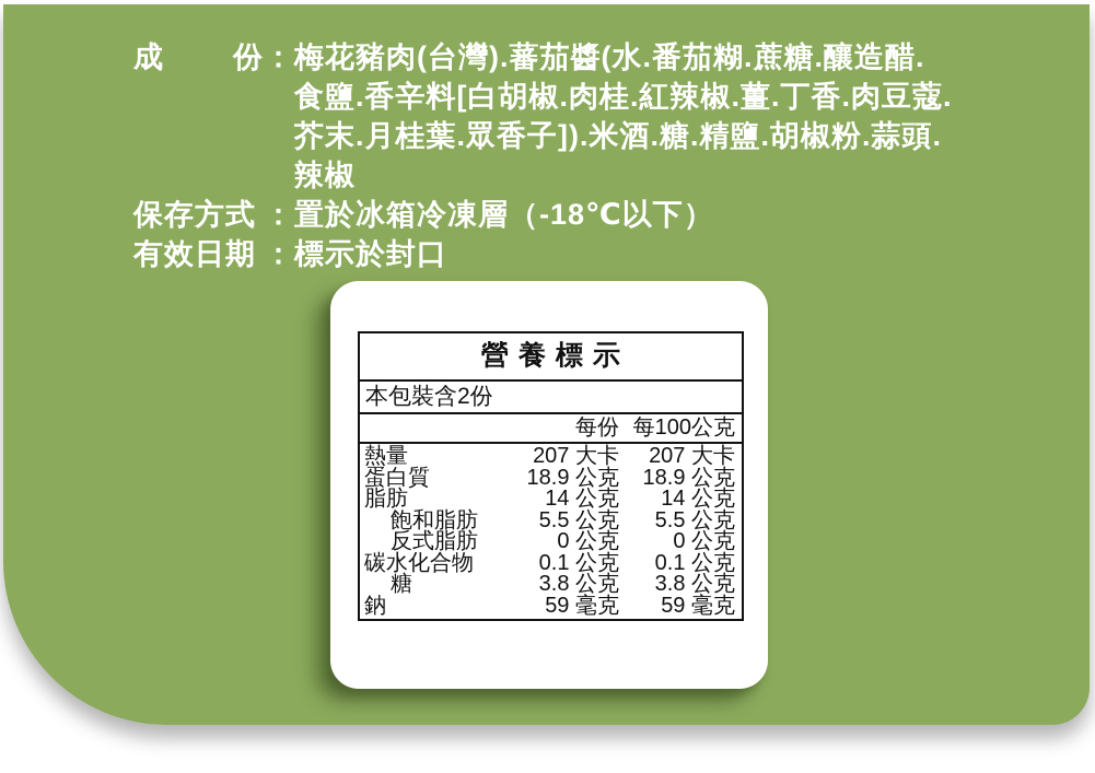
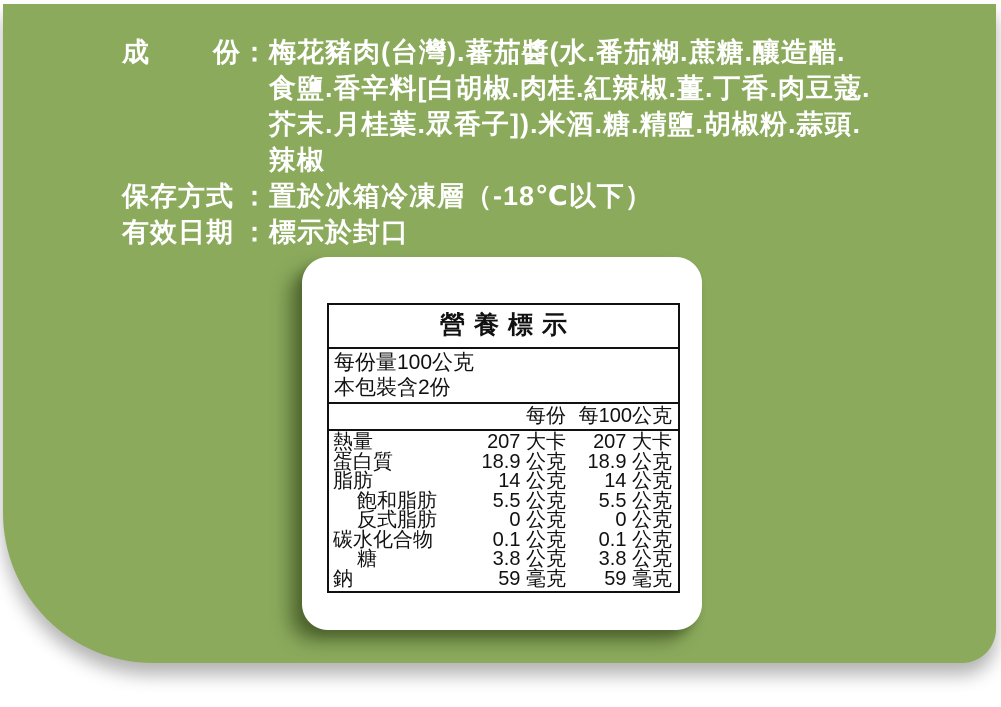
  成
  份
  ：
  梅花豬肉(台灣).蕃茄醬(水.番茄糊.蔗糖.釀造醋.
  食鹽.香辛料[白胡椒.肉桂.紅辣椒.薑.丁香.肉豆蔻.
  芥末.月桂葉.眾香子]).米酒.糖.精鹽.胡椒粉.蒜頭.
  辣椒
  保存方式
  ：
  置於冰箱冷凍層（-18℃以下）
  有效日期
  ：
  標示於封口
  營養標示
+ 每份量100公克
  本包裝含2份
  每份
  每100公克
  熱量
  207 大卡
  207 大卡
  蛋白質
  18.9 公克
  18.9 公克
  脂肪
  14 公克
  14 公克
  飽和脂肪
  5.5 公克
  5.5 公克
  反式脂肪
  0 公克
  0 公克
  碳水化合物
  0.1 公克
  0.1 公克
  糖
  3.8 公克
  3.8 公克
  鈉
  59 毫克
  59 毫克
